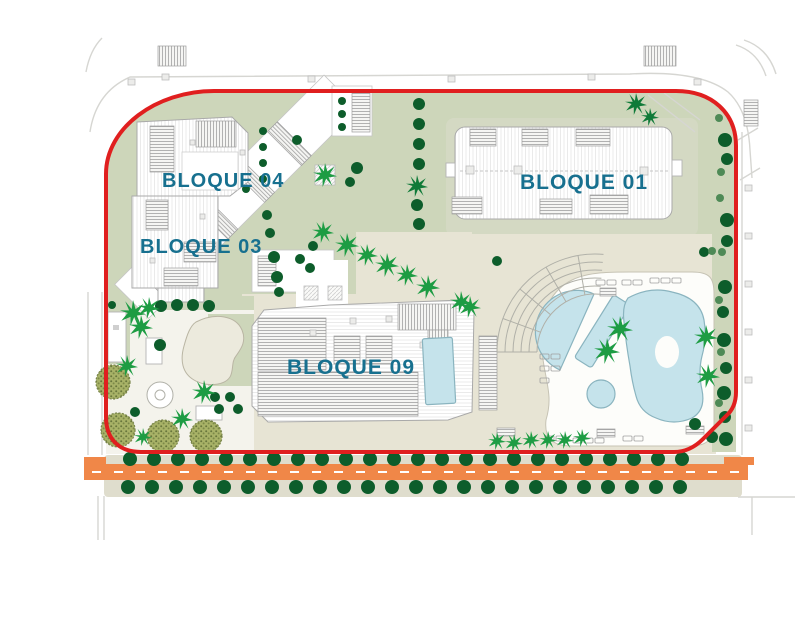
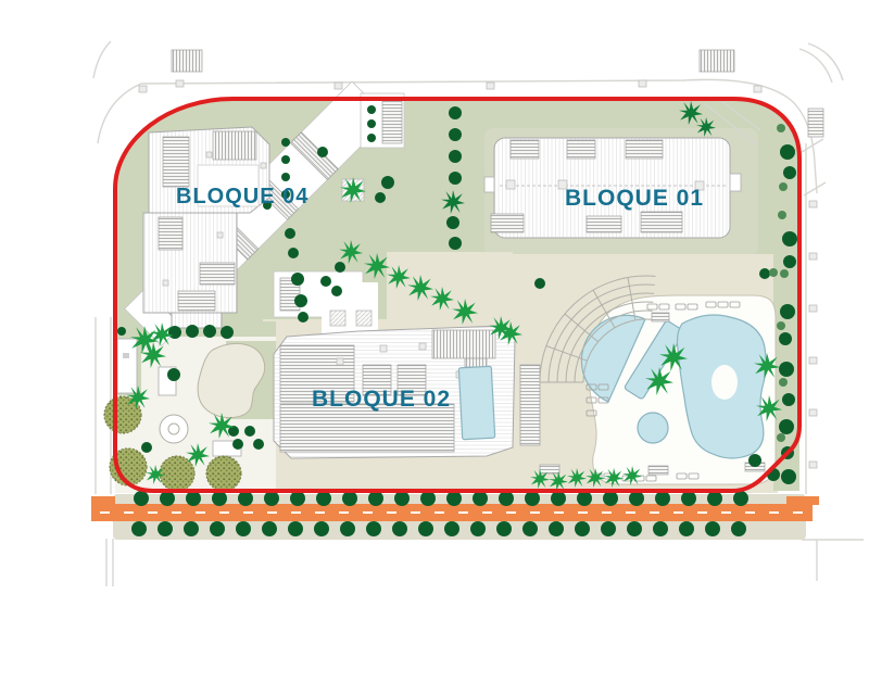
  BLOQUE 04
- BLOQUE 03
  BLOQUE 01
- BLOQUE 09
+ BLOQUE 02
